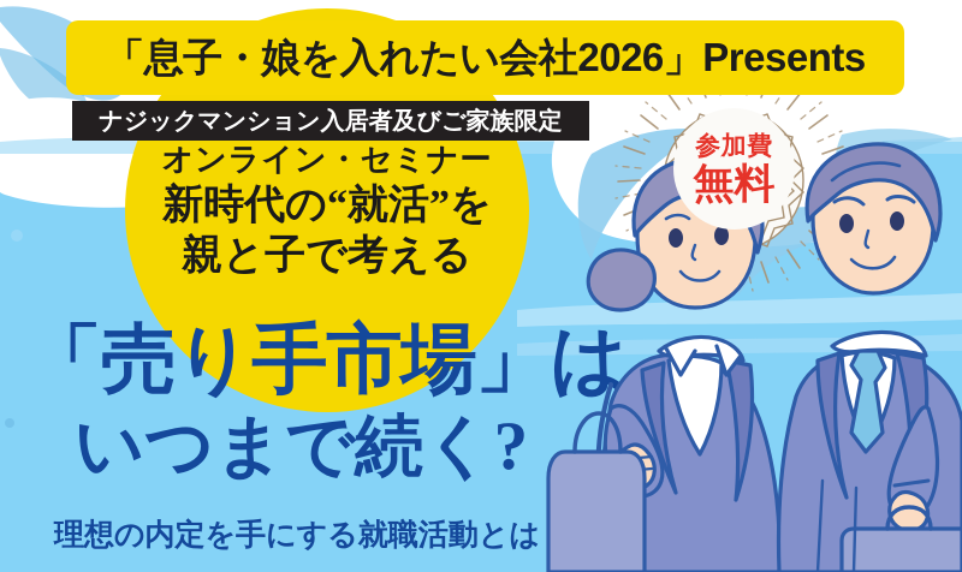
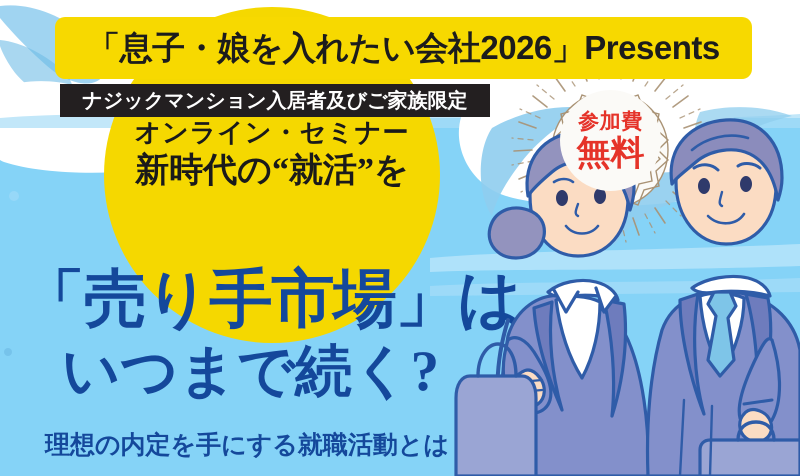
  オンライン・セミナー
  新時代の“就活”を
- 親と子で考える
  参加費
  無料
  「息子・娘を入れたい会社2026」Presents
  ナジックマンション入居者及びご家族限定
  「売り手市場」は
  いつまで続く?
  理想の内定を手にする就職活動とは
